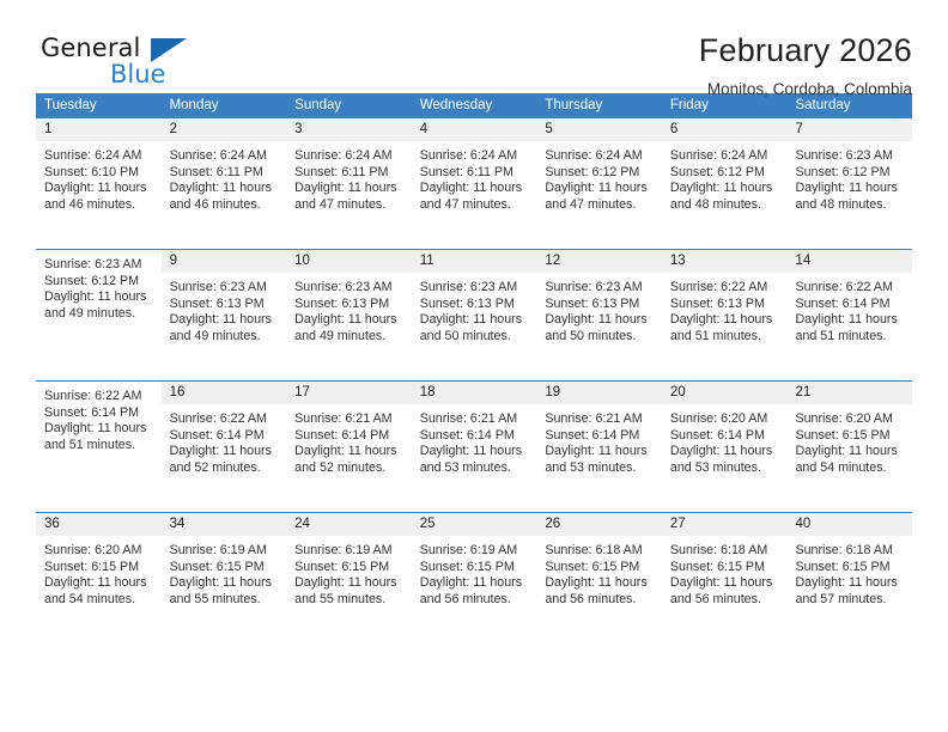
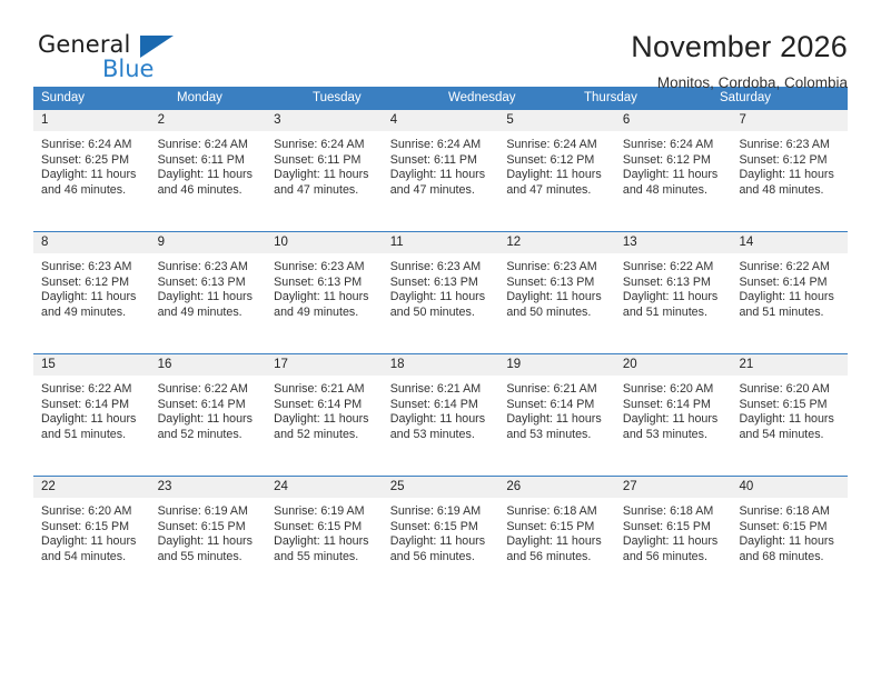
  General
  Blue
- February 2026
+ November 2026
  Monitos, Cordoba, Colombia
- Tuesday
+ Sunday
  Monday
- Sunday
+ Tuesday
  Wednesday
  Thursday
- Friday
  Saturday
  1
  Sunrise: 6:24 AM
- Sunset: 6:10 PM
+ Sunset: 6:25 PM
  Daylight: 11 hours and 46 minutes.
  2
  Sunrise: 6:24 AM
  Sunset: 6:11 PM
  Daylight: 11 hours and 46 minutes.
  3
  Sunrise: 6:24 AM
  Sunset: 6:11 PM
  Daylight: 11 hours and 47 minutes.
  4
  Sunrise: 6:24 AM
  Sunset: 6:11 PM
  Daylight: 11 hours and 47 minutes.
  5
  Sunrise: 6:24 AM
  Sunset: 6:12 PM
  Daylight: 11 hours and 47 minutes.
  6
  Sunrise: 6:24 AM
  Sunset: 6:12 PM
  Daylight: 11 hours and 48 minutes.
  7
  Sunrise: 6:23 AM
  Sunset: 6:12 PM
  Daylight: 11 hours and 48 minutes.
+ 8
  Sunrise: 6:23 AM
  Sunset: 6:12 PM
  Daylight: 11 hours and 49 minutes.
  9
  Sunrise: 6:23 AM
  Sunset: 6:13 PM
  Daylight: 11 hours and 49 minutes.
  10
  Sunrise: 6:23 AM
  Sunset: 6:13 PM
  Daylight: 11 hours and 49 minutes.
  11
  Sunrise: 6:23 AM
  Sunset: 6:13 PM
  Daylight: 11 hours and 50 minutes.
  12
  Sunrise: 6:23 AM
  Sunset: 6:13 PM
  Daylight: 11 hours and 50 minutes.
  13
  Sunrise: 6:22 AM
  Sunset: 6:13 PM
  Daylight: 11 hours and 51 minutes.
  14
  Sunrise: 6:22 AM
  Sunset: 6:14 PM
  Daylight: 11 hours and 51 minutes.
+ 15
  Sunrise: 6:22 AM
  Sunset: 6:14 PM
  Daylight: 11 hours and 51 minutes.
  16
  Sunrise: 6:22 AM
  Sunset: 6:14 PM
  Daylight: 11 hours and 52 minutes.
  17
  Sunrise: 6:21 AM
  Sunset: 6:14 PM
  Daylight: 11 hours and 52 minutes.
  18
  Sunrise: 6:21 AM
  Sunset: 6:14 PM
  Daylight: 11 hours and 53 minutes.
  19
  Sunrise: 6:21 AM
  Sunset: 6:14 PM
  Daylight: 11 hours and 53 minutes.
  20
  Sunrise: 6:20 AM
  Sunset: 6:14 PM
  Daylight: 11 hours and 53 minutes.
  21
  Sunrise: 6:20 AM
  Sunset: 6:15 PM
  Daylight: 11 hours and 54 minutes.
- 36
+ 22
  Sunrise: 6:20 AM
  Sunset: 6:15 PM
  Daylight: 11 hours and 54 minutes.
- 34
+ 23
  Sunrise: 6:19 AM
  Sunset: 6:15 PM
  Daylight: 11 hours and 55 minutes.
  24
  Sunrise: 6:19 AM
  Sunset: 6:15 PM
  Daylight: 11 hours and 55 minutes.
  25
  Sunrise: 6:19 AM
  Sunset: 6:15 PM
  Daylight: 11 hours and 56 minutes.
  26
  Sunrise: 6:18 AM
  Sunset: 6:15 PM
  Daylight: 11 hours and 56 minutes.
  27
  Sunrise: 6:18 AM
  Sunset: 6:15 PM
  Daylight: 11 hours and 56 minutes.
  40
  Sunrise: 6:18 AM
  Sunset: 6:15 PM
- Daylight: 11 hours and 57 minutes.
+ Daylight: 11 hours and 68 minutes.
